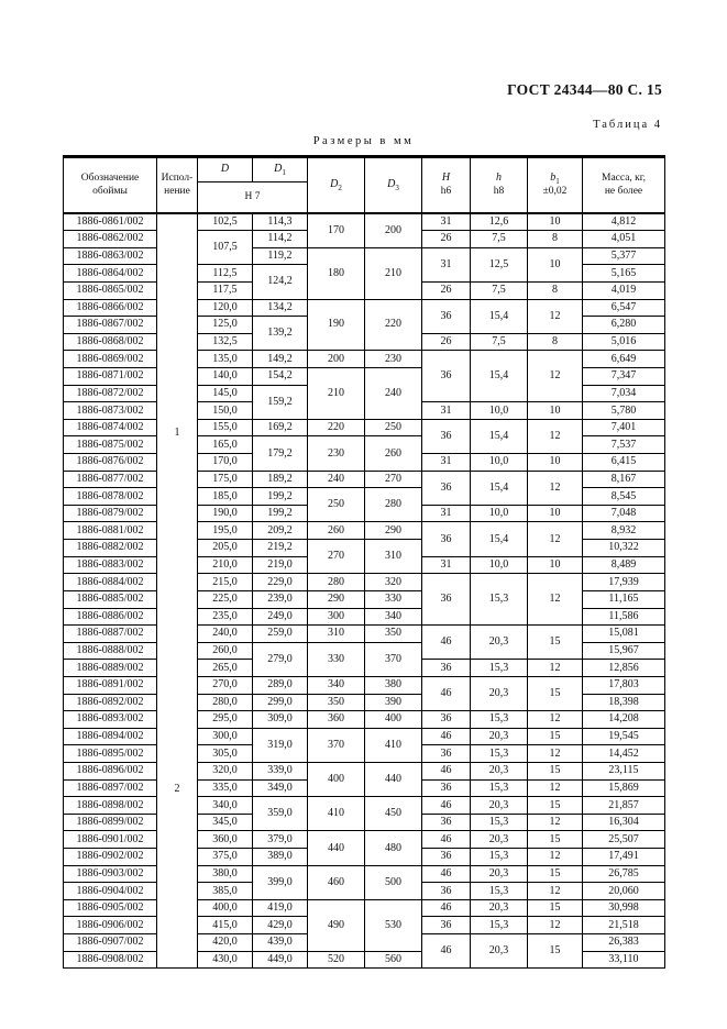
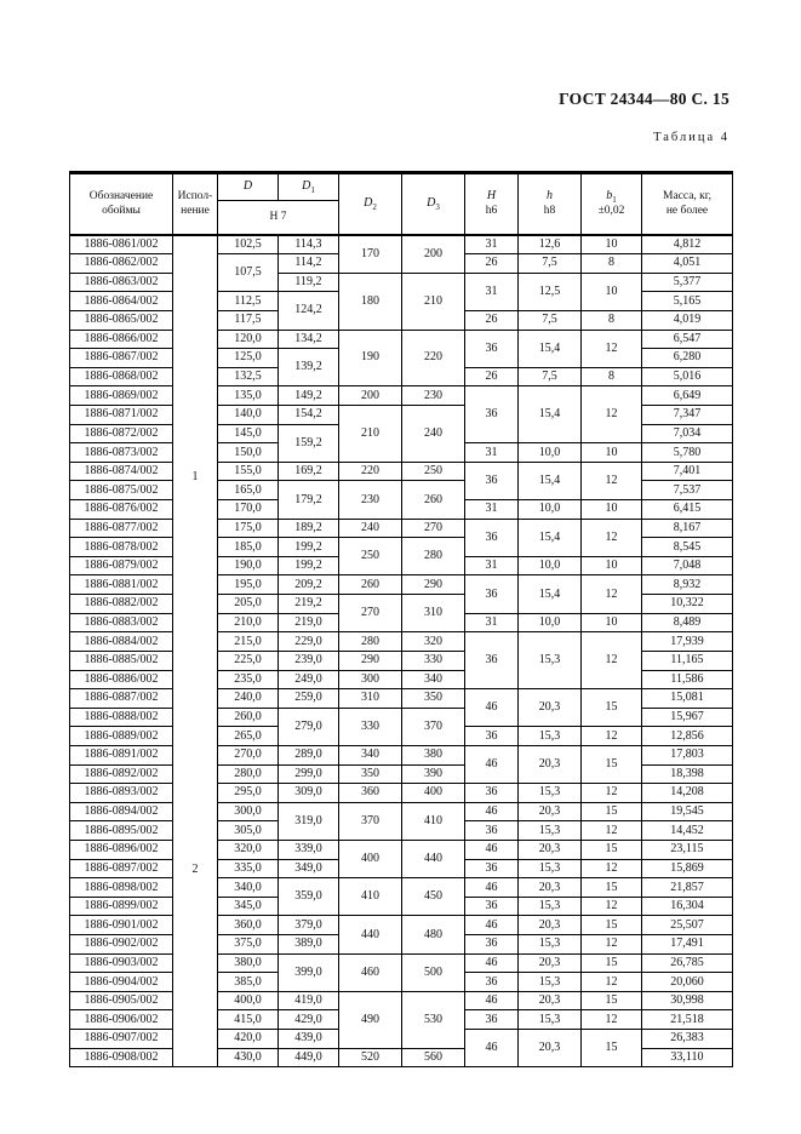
  ГОСТ 24344—80 С. 15
  Таблица 4
- Размеры в мм
  Обозначение обоймы	Испол- нение	D	D1	D2	D3	Hh6	hh8	b1±0,02	Масса, кг, не более
  Н 7
  1886-0861/002	12	102,5	114,3	170	200	31	12,6	10	4,812
  1886-0862/002	107,5	114,2	26	7,5	8	4,051
  1886-0863/002	119,2	180	210	31	12,5	10	5,377
  1886-0864/002	112,5	124,2	5,165
  1886-0865/002	117,5	26	7,5	8	4,019
  1886-0866/002	120,0	134,2	190	220	36	15,4	12	6,547
  1886-0867/002	125,0	139,2	6,280
  1886-0868/002	132,5	26	7,5	8	5,016
  1886-0869/002	135,0	149,2	200	230	36	15,4	12	6,649
  1886-0871/002	140,0	154,2	210	240	7,347
  1886-0872/002	145,0	159,2	7,034
  1886-0873/002	150,0	31	10,0	10	5,780
  1886-0874/002	155,0	169,2	220	250	36	15,4	12	7,401
  1886-0875/002	165,0	179,2	230	260	7,537
  1886-0876/002	170,0	31	10,0	10	6,415
  1886-0877/002	175,0	189,2	240	270	36	15,4	12	8,167
  1886-0878/002	185,0	199,2	250	280	8,545
  1886-0879/002	190,0	199,2	31	10,0	10	7,048
  1886-0881/002	195,0	209,2	260	290	36	15,4	12	8,932
  1886-0882/002	205,0	219,2	270	310	10,322
  1886-0883/002	210,0	219,0	31	10,0	10	8,489
  1886-0884/002	215,0	229,0	280	320	36	15,3	12	17,939
  1886-0885/002	225,0	239,0	290	330	11,165
  1886-0886/002	235,0	249,0	300	340	11,586
  1886-0887/002	240,0	259,0	310	350	46	20,3	15	15,081
  1886-0888/002	260,0	279,0	330	370	15,967
  1886-0889/002	265,0	36	15,3	12	12,856
  1886-0891/002	270,0	289,0	340	380	46	20,3	15	17,803
  1886-0892/002	280,0	299,0	350	390	18,398
  1886-0893/002	295,0	309,0	360	400	36	15,3	12	14,208
  1886-0894/002	300,0	319,0	370	410	46	20,3	15	19,545
  1886-0895/002	305,0	36	15,3	12	14,452
  1886-0896/002	320,0	339,0	400	440	46	20,3	15	23,115
  1886-0897/002	335,0	349,0	36	15,3	12	15,869
  1886-0898/002	340,0	359,0	410	450	46	20,3	15	21,857
  1886-0899/002	345,0	36	15,3	12	16,304
  1886-0901/002	360,0	379,0	440	480	46	20,3	15	25,507
  1886-0902/002	375,0	389,0	36	15,3	12	17,491
  1886-0903/002	380,0	399,0	460	500	46	20,3	15	26,785
  1886-0904/002	385,0	36	15,3	12	20,060
  1886-0905/002	400,0	419,0	490	530	46	20,3	15	30,998
  1886-0906/002	415,0	429,0	36	15,3	12	21,518
  1886-0907/002	420,0	439,0	46	20,3	15	26,383
  1886-0908/002	430,0	449,0	520	560	33,110
